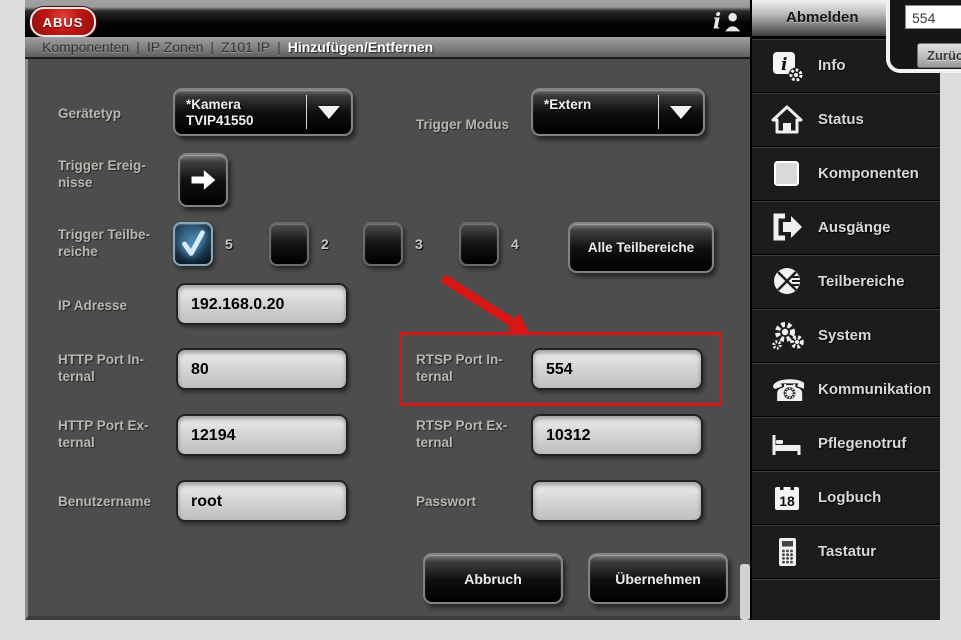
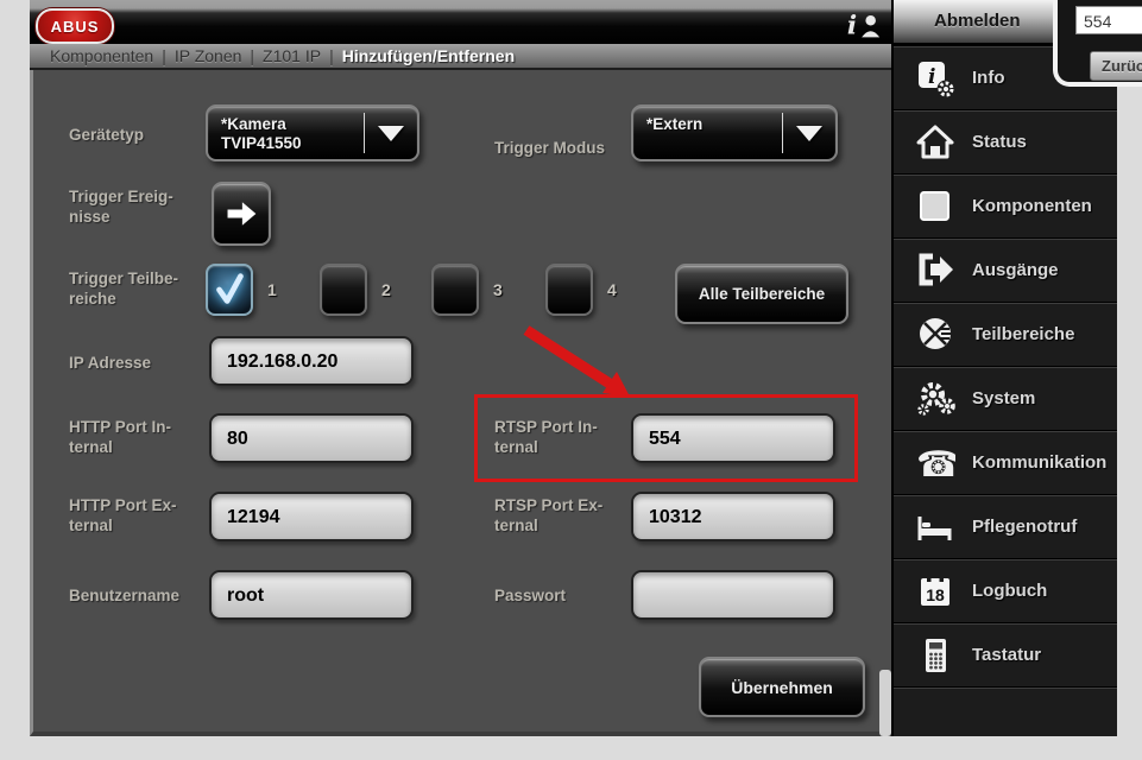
  ABUS
  i
  Komponenten
  |
  IP Zonen
  |
  Z101 IP
  |
  Hinzufügen/Entfernen
  Gerätetyp
  *Kamera
  TVIP41550
  Trigger Modus
  *Extern
  Trigger Ereig-
  nisse
  Trigger Teilbe-
  reiche
- 5
+ 1
  2
  3
  4
  Alle Teilbereiche
  IP Adresse
  192.168.0.20
  HTTP Port In-
  ternal
  80
  RTSP Port In-
  ternal
  554
  HTTP Port Ex-
  ternal
  12194
  RTSP Port Ex-
  ternal
  10312
  Benutzername
  root
  Passwort
- Abbruch
  Übernehmen
  Abmelden
  i
  Info
  Status
  Komponenten
  Ausgänge
  Teilbereiche
  System
  ☎
  Kommunikation
  Pflegenotruf
  18
  Logbuch
  Tastatur
  554
  Zurüc
